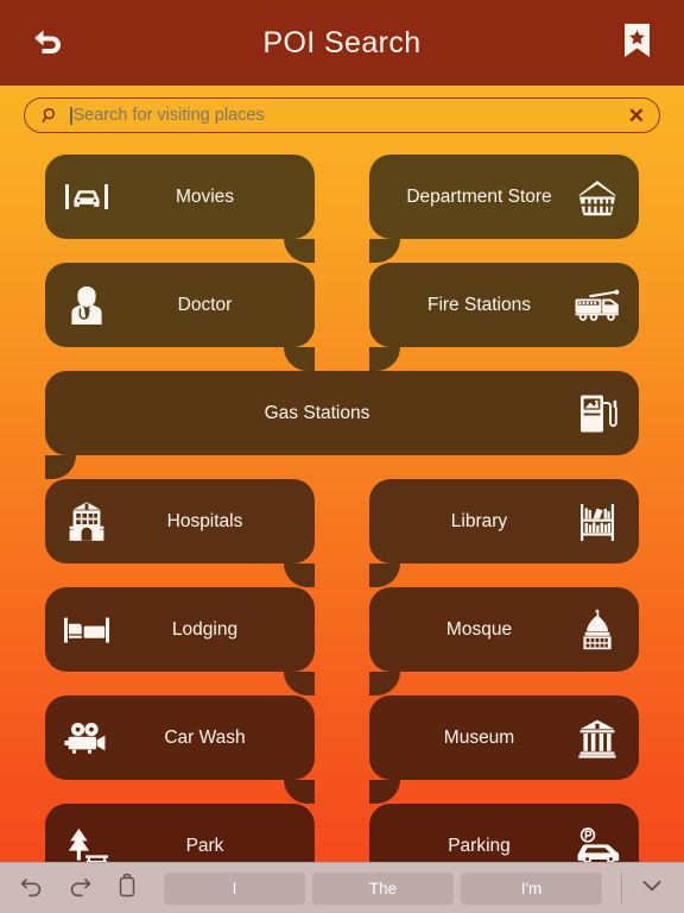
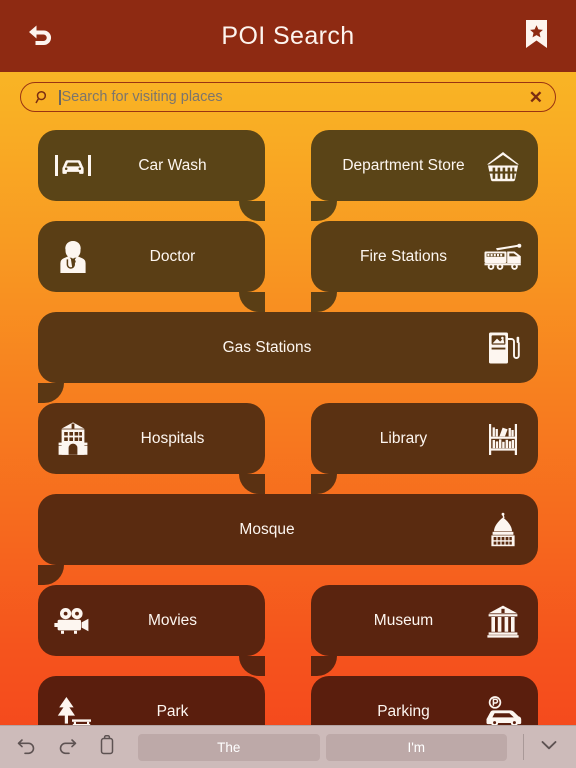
  POI Search
  Search for visiting places
  ✕
- Movies
+ Car Wash
  Department Store
  Doctor
  Fire Stations
  Gas Stations
  Hospitals
  Library
- Lodging
  Mosque
- Car Wash
+ Movies
  Museum
  Park
  Parking
- I
  The
  I'm
